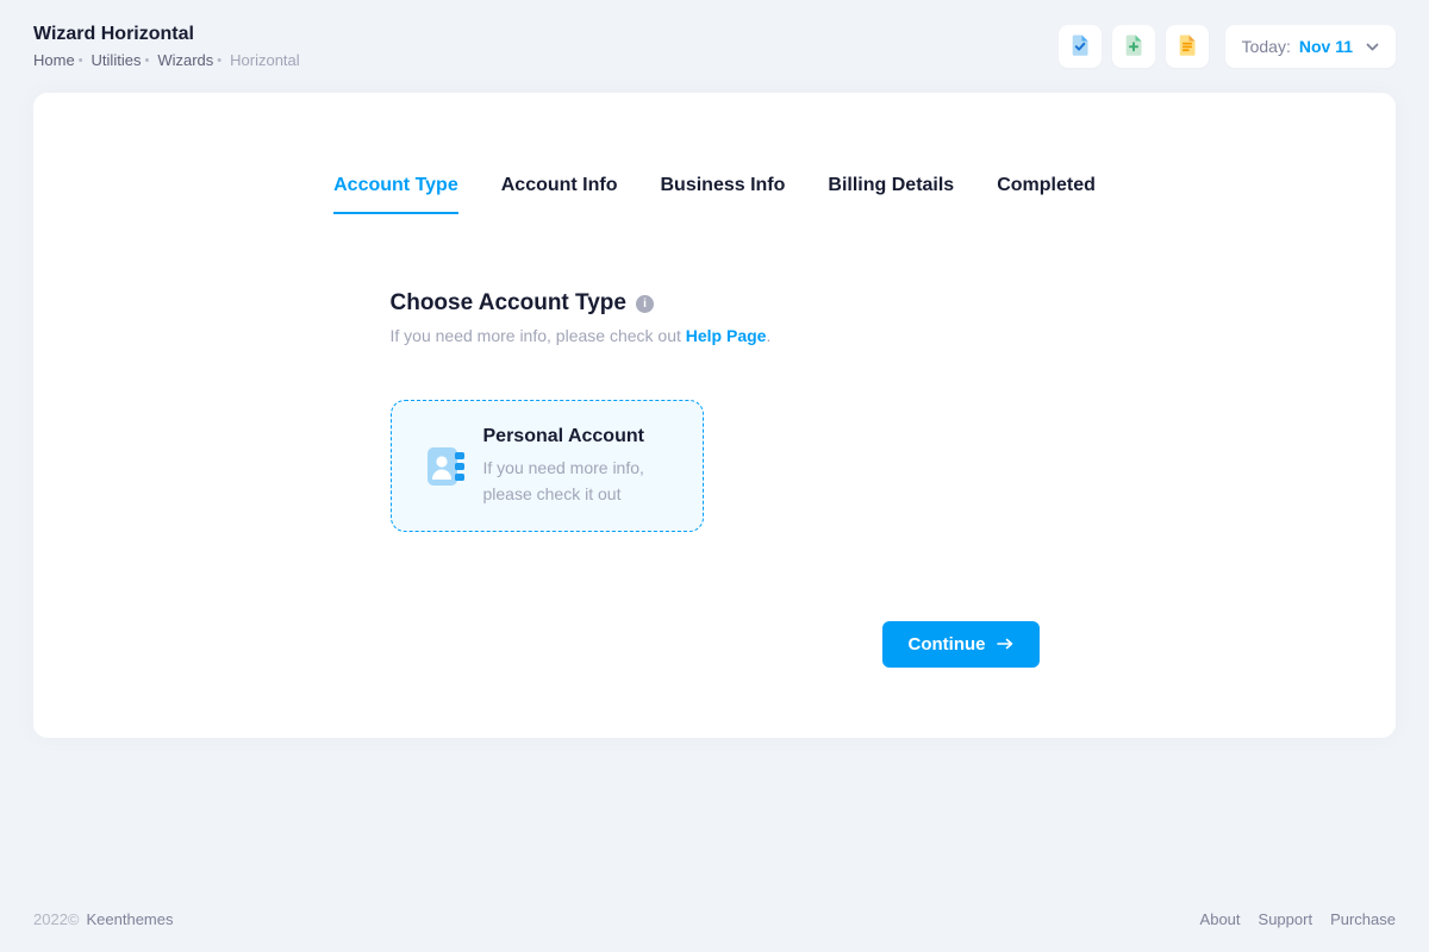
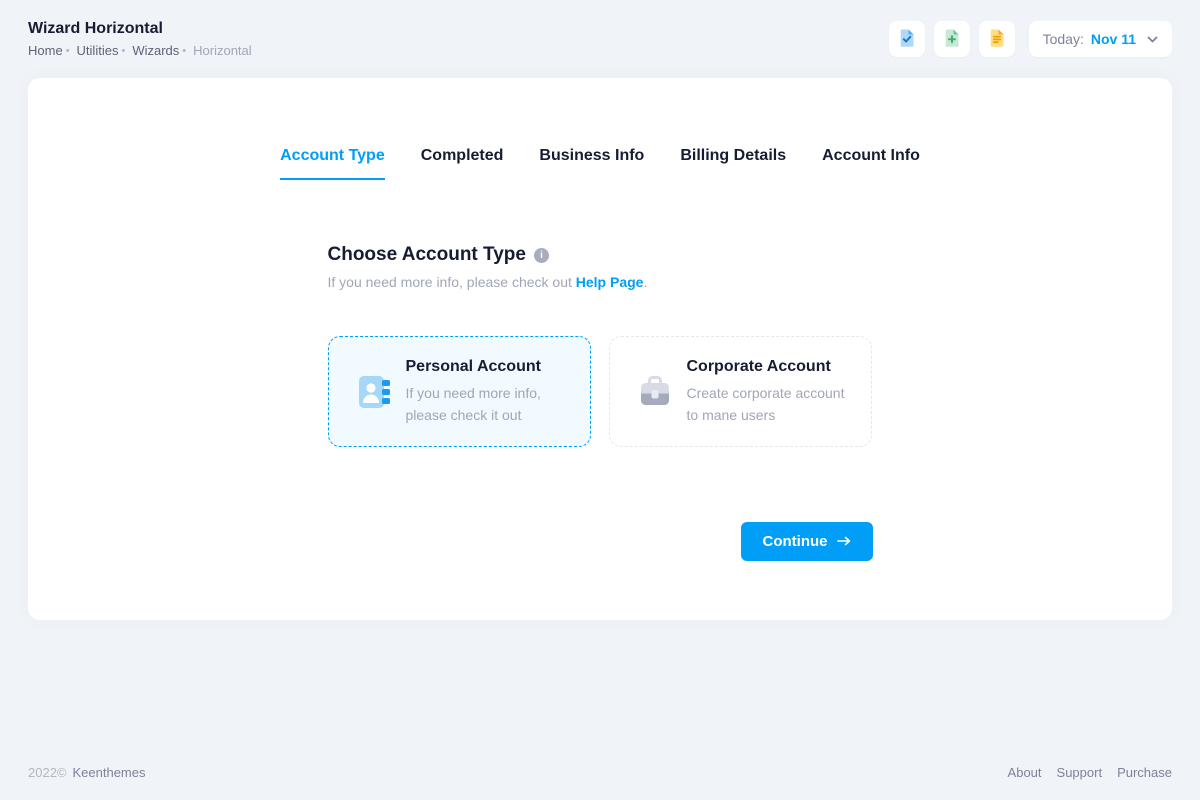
  Wizard Horizontal
  Home
  •
  Utilities
  •
  Wizards
  •
  Horizontal
  Today:
  Nov 11
  Account Type
- Account Info
+ Completed
  Business Info
  Billing Details
- Completed
+ Account Info
  Choose Account Type
  If you need more info, please check out Help Page.
  Personal Account
  If you need more info, please check it out
+ Corporate Account
+ Create corporate account to mane users
  Continue
  2022©
  Keenthemes
  About
  Support
  Purchase
